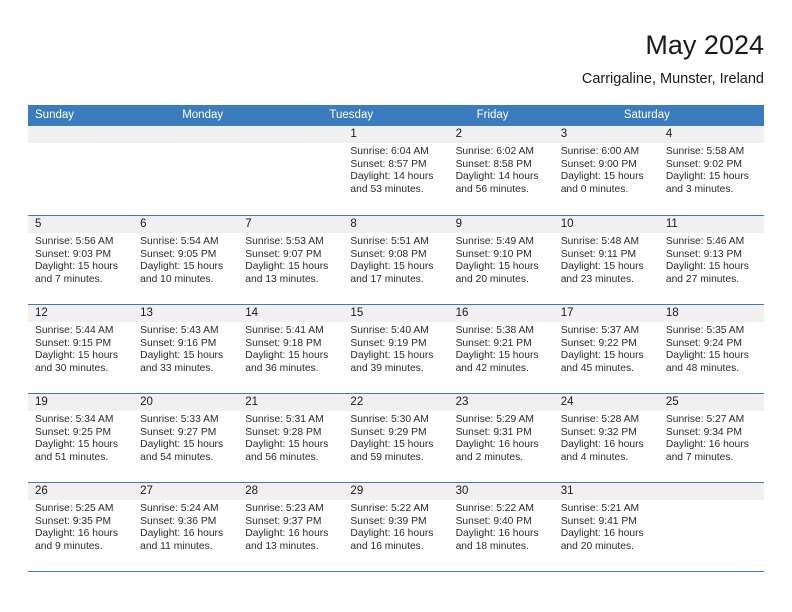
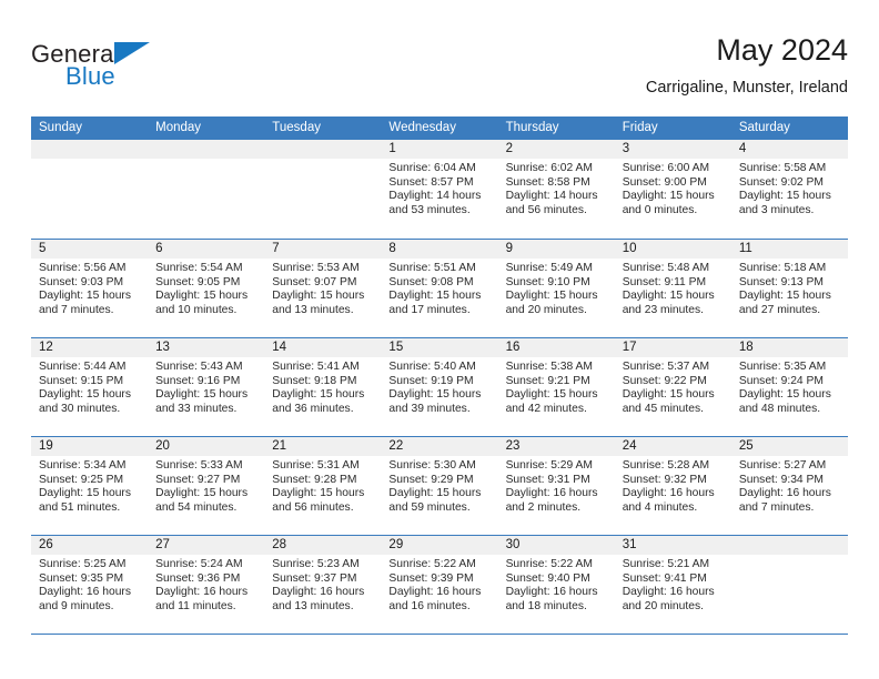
+ General
+ Blue
  May 2024
  Carrigaline, Munster, Ireland
  Sunday
  Monday
  Tuesday
+ Wednesday
+ Thursday
  Friday
  Saturday
  1
  Sunrise: 6:04 AM
  Sunset: 8:57 PM
  Daylight: 14 hours
  and 53 minutes.
  2
  Sunrise: 6:02 AM
  Sunset: 8:58 PM
  Daylight: 14 hours
  and 56 minutes.
  3
  Sunrise: 6:00 AM
  Sunset: 9:00 PM
  Daylight: 15 hours
  and 0 minutes.
  4
  Sunrise: 5:58 AM
  Sunset: 9:02 PM
  Daylight: 15 hours
  and 3 minutes.
  5
  Sunrise: 5:56 AM
  Sunset: 9:03 PM
  Daylight: 15 hours
  and 7 minutes.
  6
  Sunrise: 5:54 AM
  Sunset: 9:05 PM
  Daylight: 15 hours
  and 10 minutes.
  7
  Sunrise: 5:53 AM
  Sunset: 9:07 PM
  Daylight: 15 hours
  and 13 minutes.
  8
  Sunrise: 5:51 AM
  Sunset: 9:08 PM
  Daylight: 15 hours
  and 17 minutes.
  9
  Sunrise: 5:49 AM
  Sunset: 9:10 PM
  Daylight: 15 hours
  and 20 minutes.
  10
  Sunrise: 5:48 AM
  Sunset: 9:11 PM
  Daylight: 15 hours
  and 23 minutes.
  11
- Sunrise: 5:46 AM
+ Sunrise: 5:18 AM
  Sunset: 9:13 PM
  Daylight: 15 hours
  and 27 minutes.
  12
  Sunrise: 5:44 AM
  Sunset: 9:15 PM
  Daylight: 15 hours
  and 30 minutes.
  13
  Sunrise: 5:43 AM
  Sunset: 9:16 PM
  Daylight: 15 hours
  and 33 minutes.
  14
  Sunrise: 5:41 AM
  Sunset: 9:18 PM
  Daylight: 15 hours
  and 36 minutes.
  15
  Sunrise: 5:40 AM
  Sunset: 9:19 PM
  Daylight: 15 hours
  and 39 minutes.
  16
  Sunrise: 5:38 AM
  Sunset: 9:21 PM
  Daylight: 15 hours
  and 42 minutes.
  17
  Sunrise: 5:37 AM
  Sunset: 9:22 PM
  Daylight: 15 hours
  and 45 minutes.
  18
  Sunrise: 5:35 AM
  Sunset: 9:24 PM
  Daylight: 15 hours
  and 48 minutes.
  19
  Sunrise: 5:34 AM
  Sunset: 9:25 PM
  Daylight: 15 hours
  and 51 minutes.
  20
  Sunrise: 5:33 AM
  Sunset: 9:27 PM
  Daylight: 15 hours
  and 54 minutes.
  21
  Sunrise: 5:31 AM
  Sunset: 9:28 PM
  Daylight: 15 hours
  and 56 minutes.
  22
  Sunrise: 5:30 AM
  Sunset: 9:29 PM
  Daylight: 15 hours
  and 59 minutes.
  23
  Sunrise: 5:29 AM
  Sunset: 9:31 PM
  Daylight: 16 hours
  and 2 minutes.
  24
  Sunrise: 5:28 AM
  Sunset: 9:32 PM
  Daylight: 16 hours
  and 4 minutes.
  25
  Sunrise: 5:27 AM
  Sunset: 9:34 PM
  Daylight: 16 hours
  and 7 minutes.
  26
  Sunrise: 5:25 AM
  Sunset: 9:35 PM
  Daylight: 16 hours
  and 9 minutes.
  27
  Sunrise: 5:24 AM
  Sunset: 9:36 PM
  Daylight: 16 hours
  and 11 minutes.
  28
  Sunrise: 5:23 AM
  Sunset: 9:37 PM
  Daylight: 16 hours
  and 13 minutes.
  29
  Sunrise: 5:22 AM
  Sunset: 9:39 PM
  Daylight: 16 hours
  and 16 minutes.
  30
  Sunrise: 5:22 AM
  Sunset: 9:40 PM
  Daylight: 16 hours
  and 18 minutes.
  31
  Sunrise: 5:21 AM
  Sunset: 9:41 PM
  Daylight: 16 hours
  and 20 minutes.
